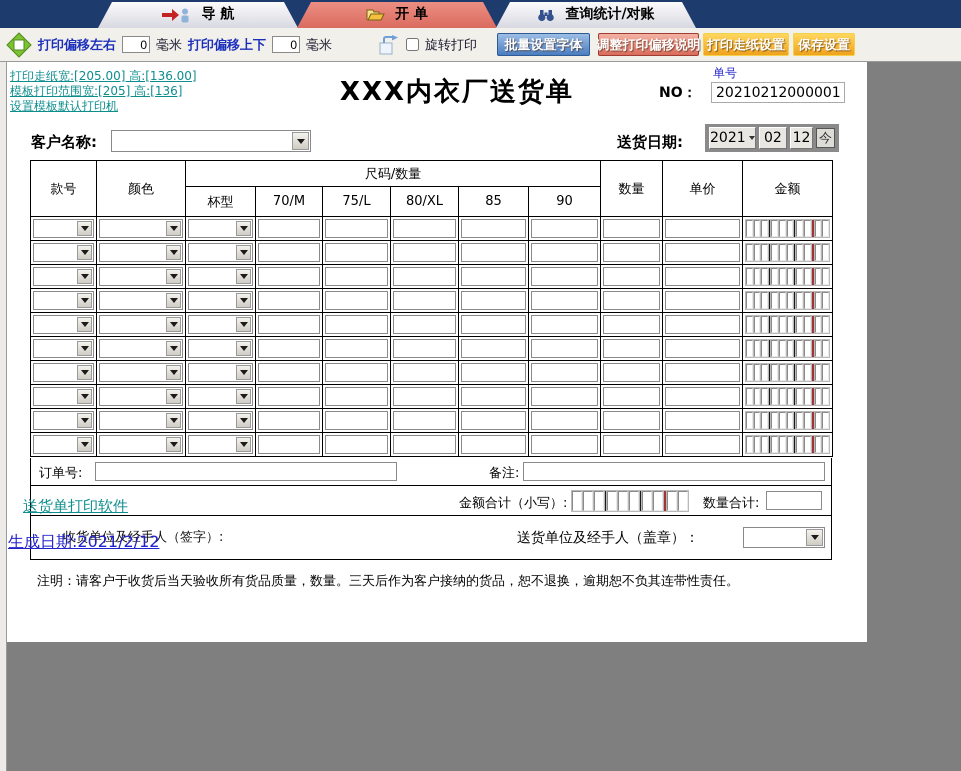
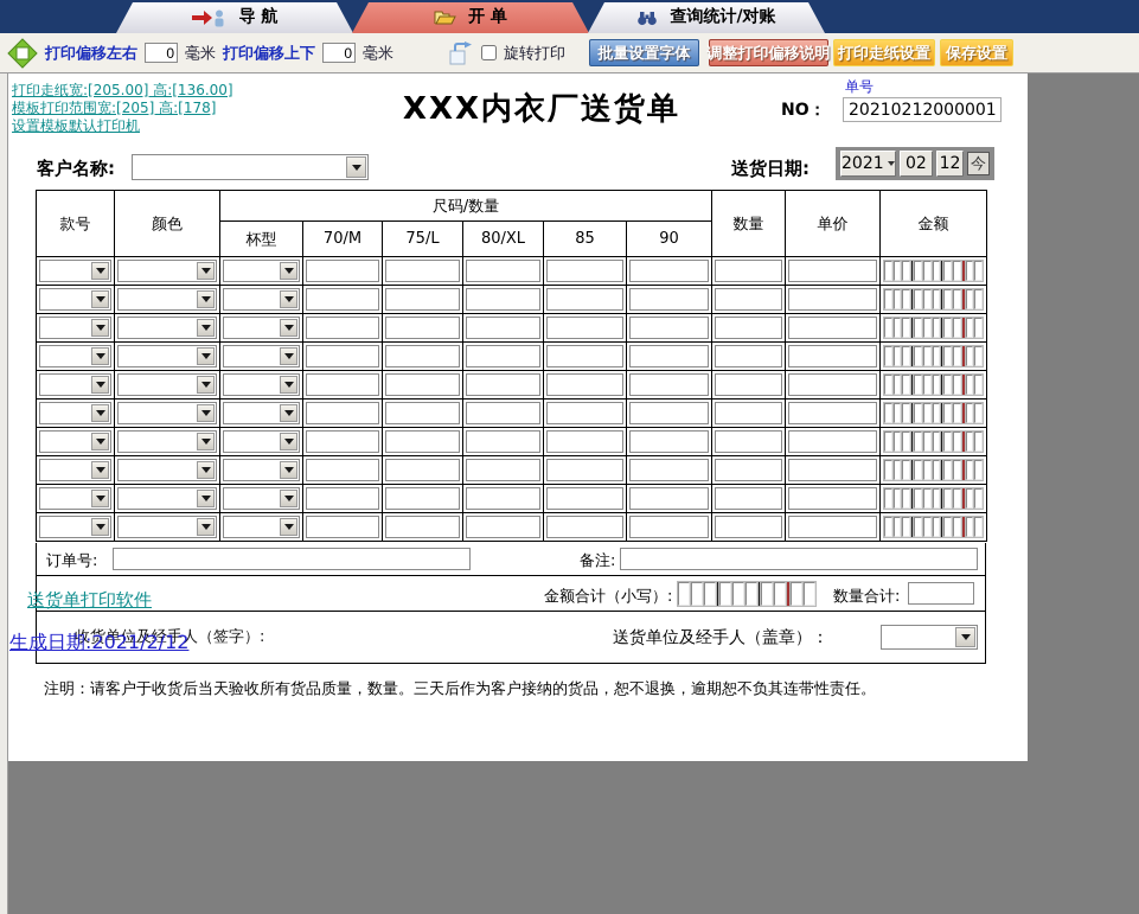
  导 航
  开 单
  查询统计/对账
  打印偏移左右
  0
  毫米
  打印偏移上下
  0
  毫米
  旋转打印
  批量设置字体
  调整打印偏移说明
  打印走纸设置
  保存设置
  打印走纸宽:[205.00] 高:[136.00]
- 模板打印范围宽:[205] 高:[136]
+ 模板打印范围宽:[205] 高:[178]
  设置模板默认打印机
  XXX内衣厂送货单
  单号
  NO：
  20210212000001
  客户名称:
  送货日期:
  2021
  02
  12
  今
  款号	颜色	尺码/数量	数量	单价	金额
  杯型	70/M	75/L	80/XL	85	90
  订单号:
  备注:
  金额合计（小写）:
  数量合计:
  送货单位及经手人（盖章）：
  送货单打印软件
  收货单位及经手人（签字）:
  生成日期:2021/2/12
  注明：请客户于收货后当天验收所有货品质量，数量。三天后作为客户接纳的货品，恕不退换，逾期恕不负其连带性责任。
